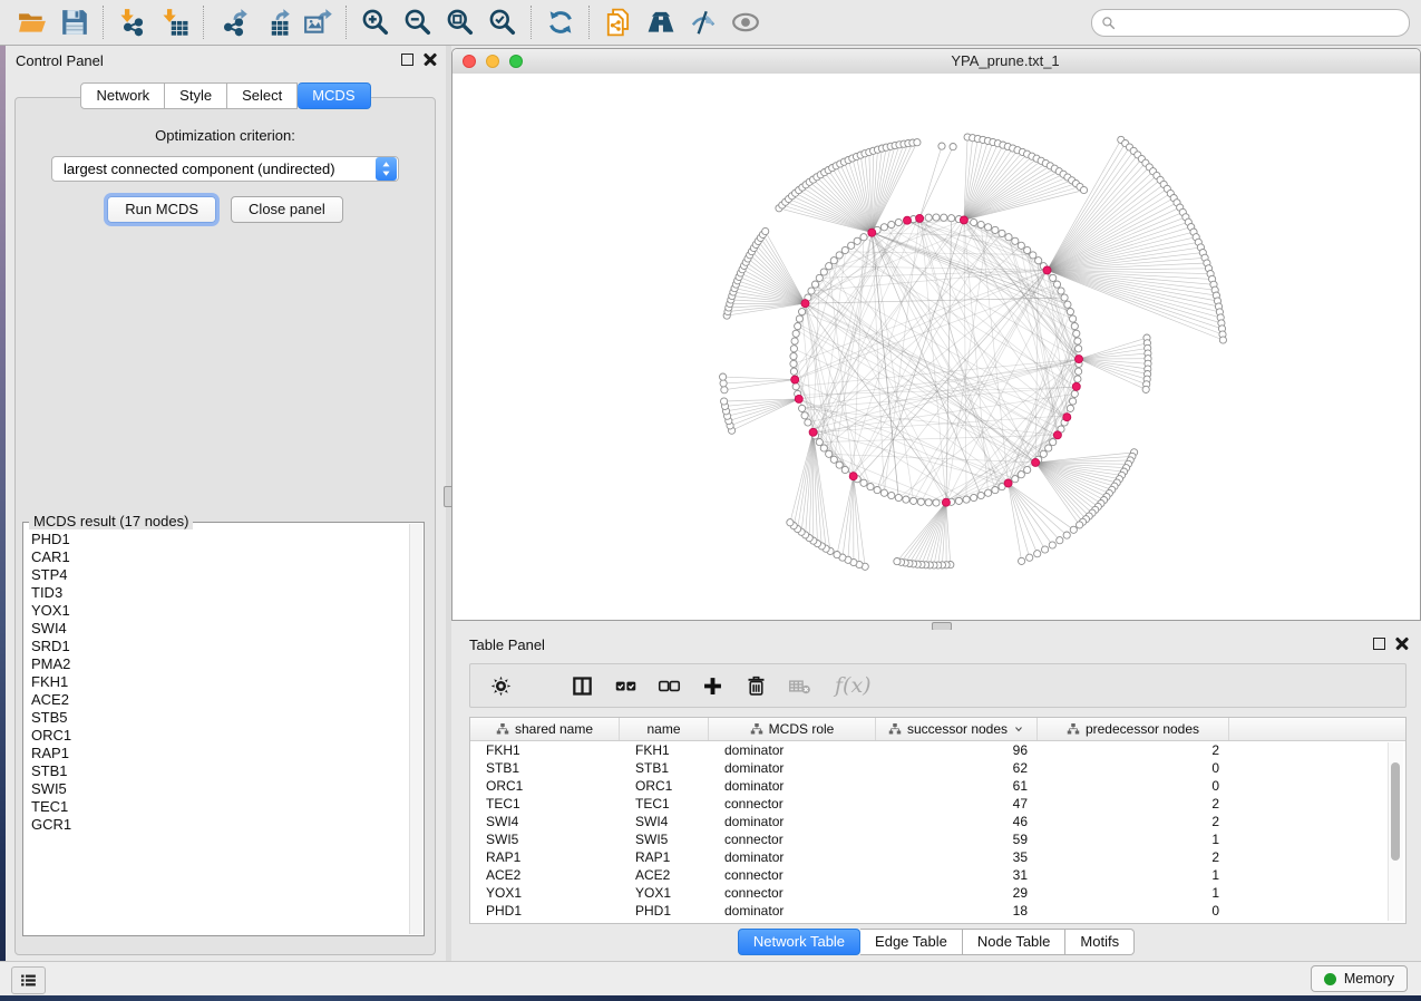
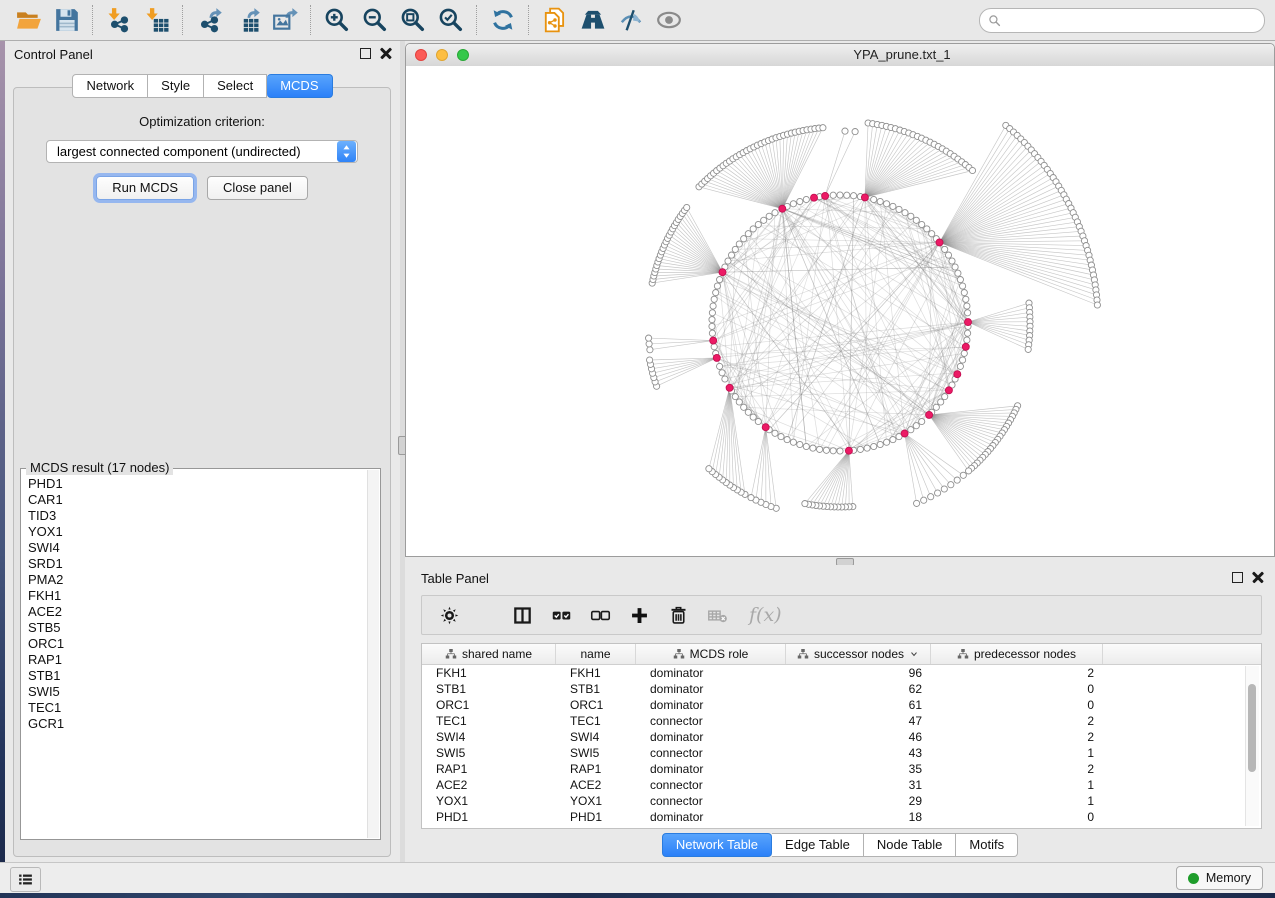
  Control Panel
  Network
  Style
  Select
  MCDS
  Optimization criterion:
  largest connected component (undirected)
  Run MCDS
  Close panel
  MCDS result (17 nodes)
  PHD1
  CAR1
- STP4
  TID3
  YOX1
  SWI4
  SRD1
  PMA2
  FKH1
  ACE2
  STB5
  ORC1
  RAP1
  STB1
  SWI5
  TEC1
  GCR1
  YPA_prune.txt_1
  Table Panel
  f(x)
  shared name
  name
  MCDS role
  successor nodes
  predecessor nodes
  FKH1
  FKH1
  dominator
  96
  2
  STB1
  STB1
  dominator
  62
  0
  ORC1
  ORC1
  dominator
  61
  0
  TEC1
  TEC1
  connector
  47
  2
  SWI4
  SWI4
  dominator
  46
  2
  SWI5
  SWI5
  connector
- 59
+ 43
  1
  RAP1
  RAP1
  dominator
  35
  2
  ACE2
  ACE2
  connector
  31
  1
  YOX1
  YOX1
  connector
  29
  1
  PHD1
  PHD1
  dominator
  18
  0
  Network Table
  Edge Table
  Node Table
  Motifs
  Memory
